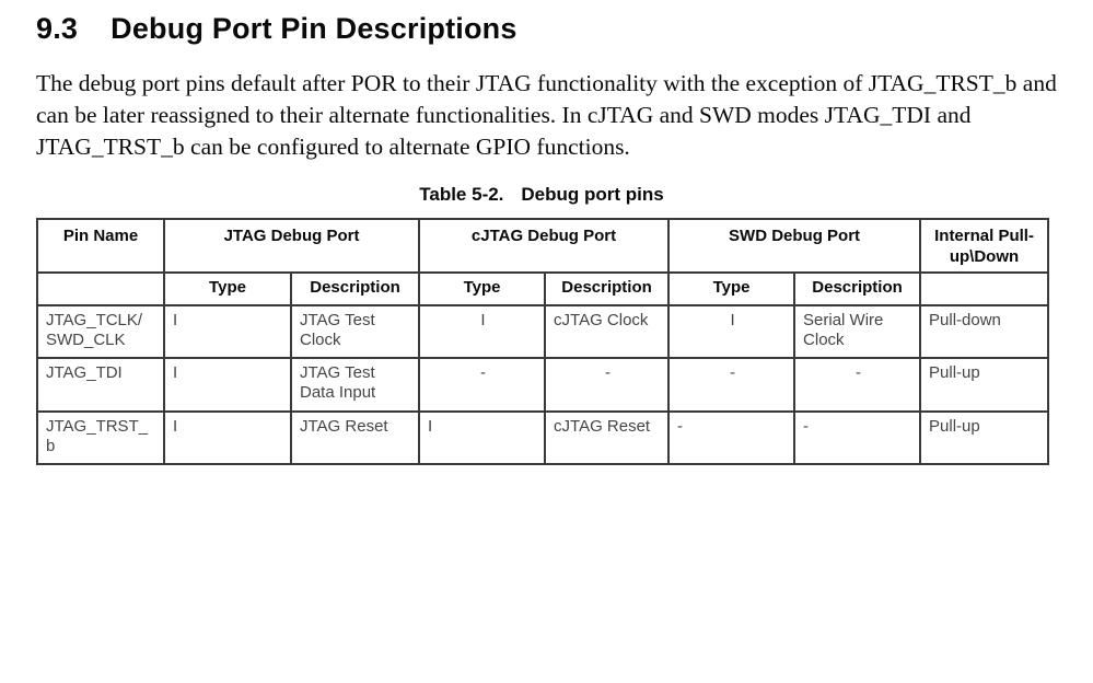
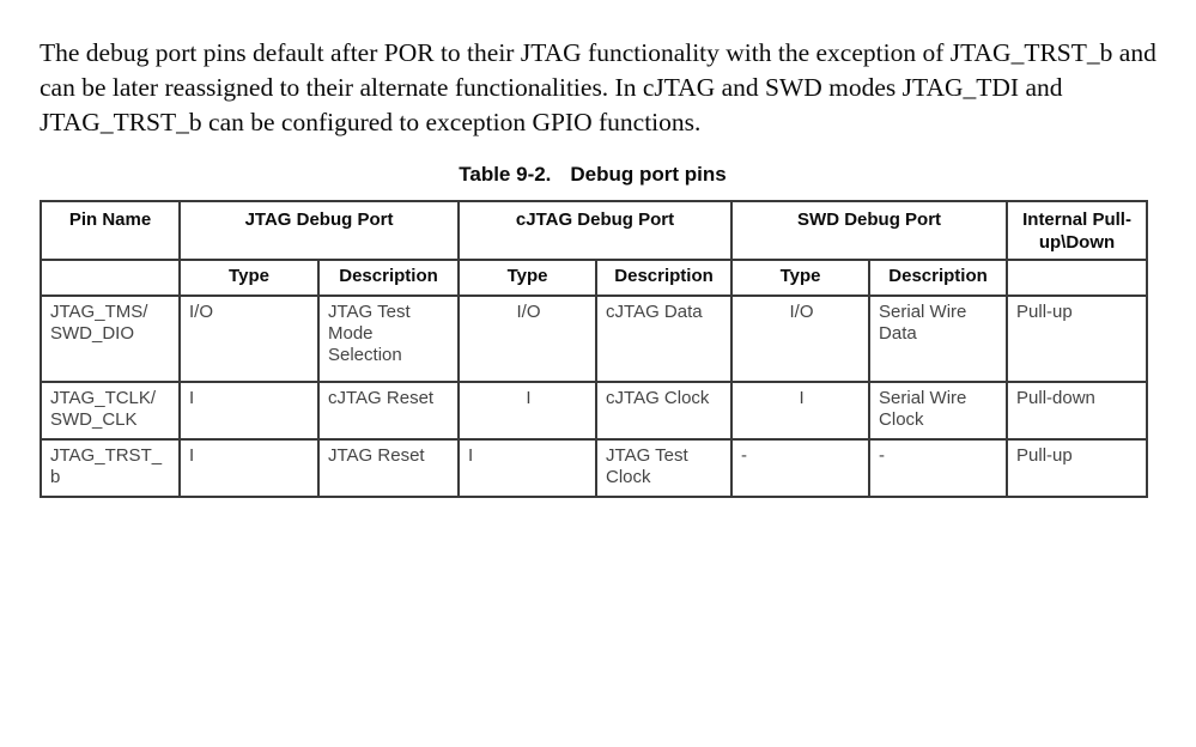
- 9.3 Debug Port Pin Descriptions
- The debug port pins default after POR to their JTAG functionality with the exception of JTAG_TRST_b and can be later reassigned to their alternate functionalities. In cJTAG and SWD modes JTAG_TDI and JTAG_TRST_b can be configured to alternate GPIO functions.
+ The debug port pins default after POR to their JTAG functionality with the exception of JTAG_TRST_b and can be later reassigned to their alternate functionalities. In cJTAG and SWD modes JTAG_TDI and JTAG_TRST_b can be configured to exception GPIO functions.
- Table 5-2. Debug port pins
+ Table 9-2. Debug port pins
  Pin Name	JTAG Debug Port	cJTAG Debug Port	SWD Debug Port	Internal Pull-up\Down
  	Type	Description	Type	Description	Type	Description
+ JTAG_TMS/ SWD_DIO	I/O	JTAG Test Mode Selection	I/O	cJTAG Data	I/O	Serial Wire Data	Pull-up
- JTAG_TCLK/ SWD_CLK	I	JTAG Test Clock	I	cJTAG Clock	I	Serial Wire Clock	Pull-down
+ JTAG_TCLK/ SWD_CLK	I	cJTAG Reset	I	cJTAG Clock	I	Serial Wire Clock	Pull-down
- JTAG_TDI	I	JTAG Test Data Input	-	-	-	-	Pull-up
- JTAG_TRST_ b	I	JTAG Reset	I	cJTAG Reset	-	-	Pull-up
+ JTAG_TRST_ b	I	JTAG Reset	I	JTAG Test Clock	-	-	Pull-up
